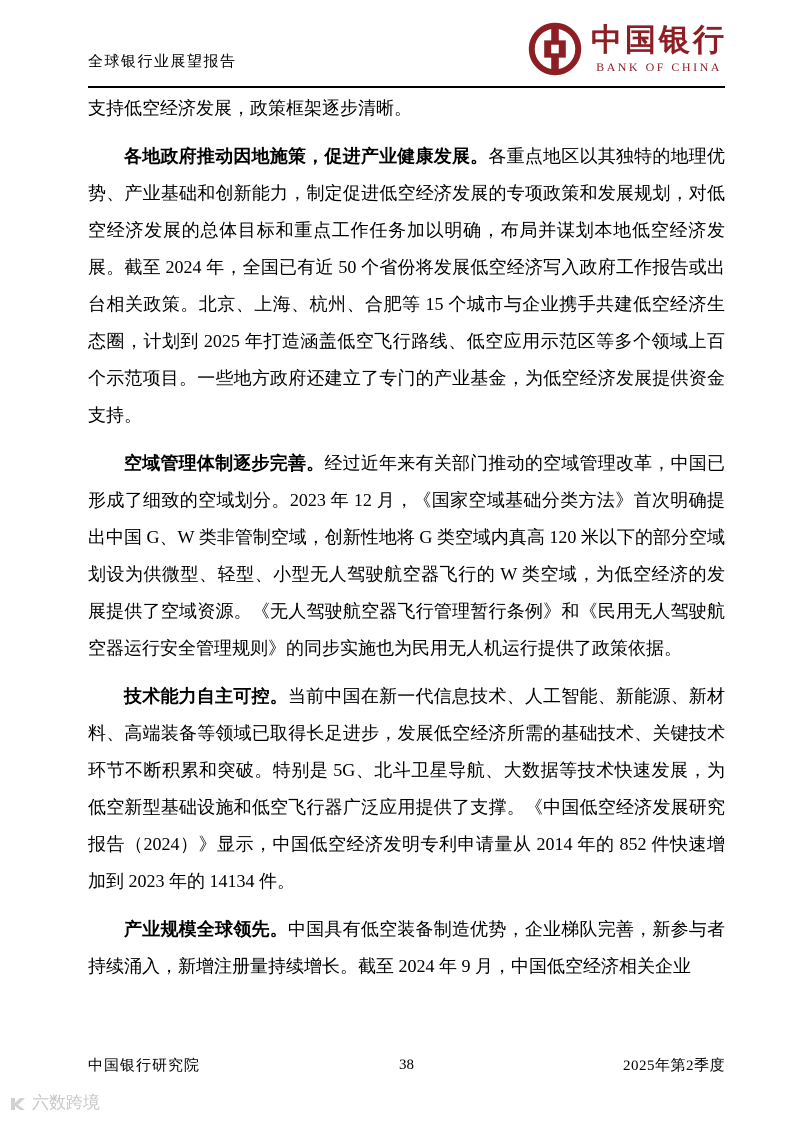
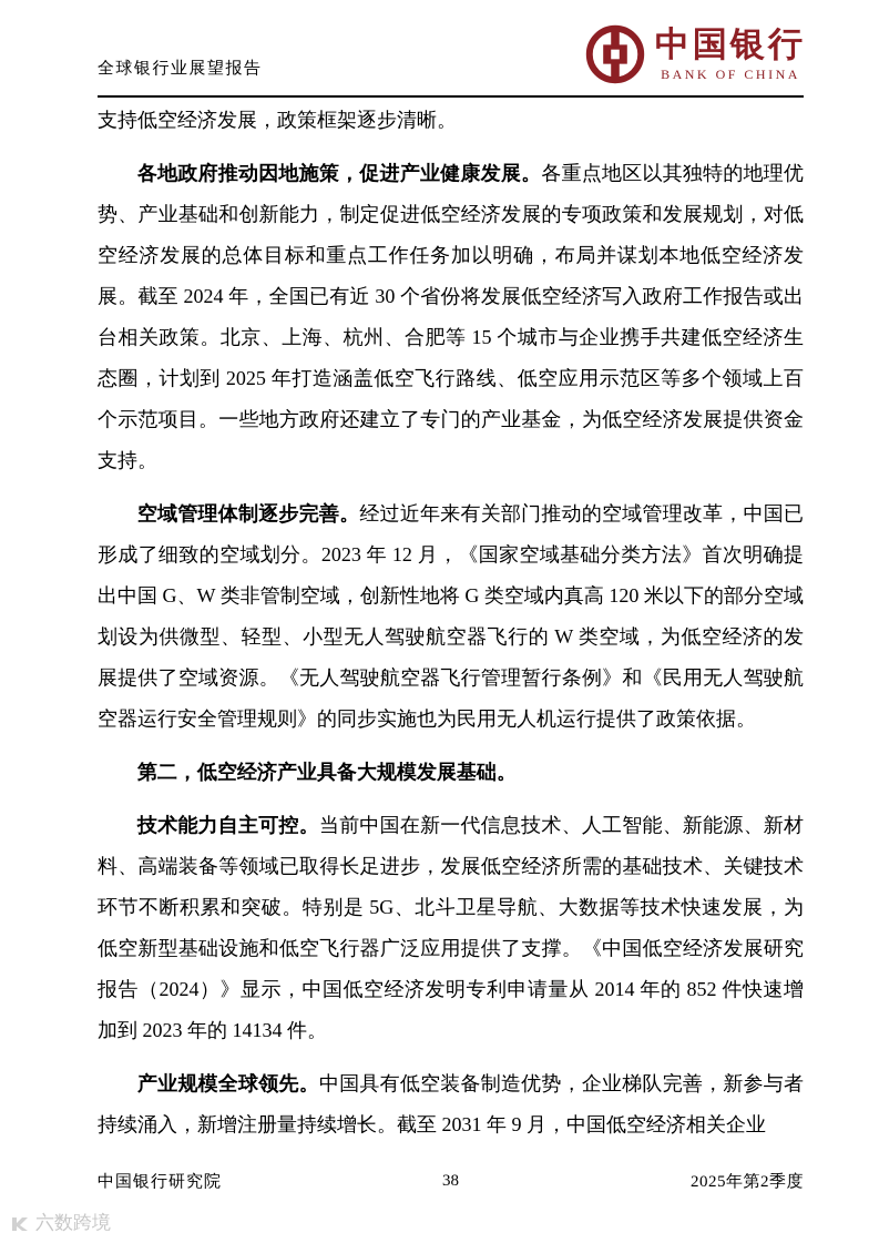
  全球银行业展望报告
  中国银行
  BANK OF CHINA
  支持低空经济发展，政策框架逐步清晰。
- 各地政府推动因地施策，促进产业健康发展。各重点地区以其独特的地理优势、产业基础和创新能力，制定促进低空经济发展的专项政策和发展规划，对低空经济发展的总体目标和重点工作任务加以明确，布局并谋划本地低空经济发展。截至 2024 年，全国已有近 50 个省份将发展低空经济写入政府工作报告或出台相关政策。北京、上海、杭州、合肥等 15 个城市与企业携手共建低空经济生态圈，计划到 2025 年打造涵盖低空飞行路线、低空应用示范区等多个领域上百个示范项目。一些地方政府还建立了专门的产业基金，为低空经济发展提供资金支持。
+ 各地政府推动因地施策，促进产业健康发展。各重点地区以其独特的地理优势、产业基础和创新能力，制定促进低空经济发展的专项政策和发展规划，对低空经济发展的总体目标和重点工作任务加以明确，布局并谋划本地低空经济发展。截至 2024 年，全国已有近 30 个省份将发展低空经济写入政府工作报告或出台相关政策。北京、上海、杭州、合肥等 15 个城市与企业携手共建低空经济生态圈，计划到 2025 年打造涵盖低空飞行路线、低空应用示范区等多个领域上百个示范项目。一些地方政府还建立了专门的产业基金，为低空经济发展提供资金支持。
  空域管理体制逐步完善。经过近年来有关部门推动的空域管理改革，中国已形成了细致的空域划分。2023 年 12 月，《国家空域基础分类方法》首次明确提出中国 G、W 类非管制空域，创新性地将 G 类空域内真高 120 米以下的部分空域划设为供微型、轻型、小型无人驾驶航空器飞行的 W 类空域，为低空经济的发展提供了空域资源。《无人驾驶航空器飞行管理暂行条例》和《民用无人驾驶航空器运行安全管理规则》的同步实施也为民用无人机运行提供了政策依据。
+ 第二，低空经济产业具备大规模发展基础。
  技术能力自主可控。当前中国在新一代信息技术、人工智能、新能源、新材料、高端装备等领域已取得长足进步，发展低空经济所需的基础技术、关键技术环节不断积累和突破。特别是 5G、北斗卫星导航、大数据等技术快速发展，为低空新型基础设施和低空飞行器广泛应用提供了支撑。《中国低空经济发展研究报告（2024）》显示，中国低空经济发明专利申请量从 2014 年的 852 件快速增加到 2023 年的 14134 件。
- 产业规模全球领先。中国具有低空装备制造优势，企业梯队完善，新参与者持续涌入，新增注册量持续增长。截至 2024 年 9 月，中国低空经济相关企业
+ 产业规模全球领先。中国具有低空装备制造优势，企业梯队完善，新参与者持续涌入，新增注册量持续增长。截至 2031 年 9 月，中国低空经济相关企业
  中国银行研究院
  38
  2025年第2季度
  六数跨境
